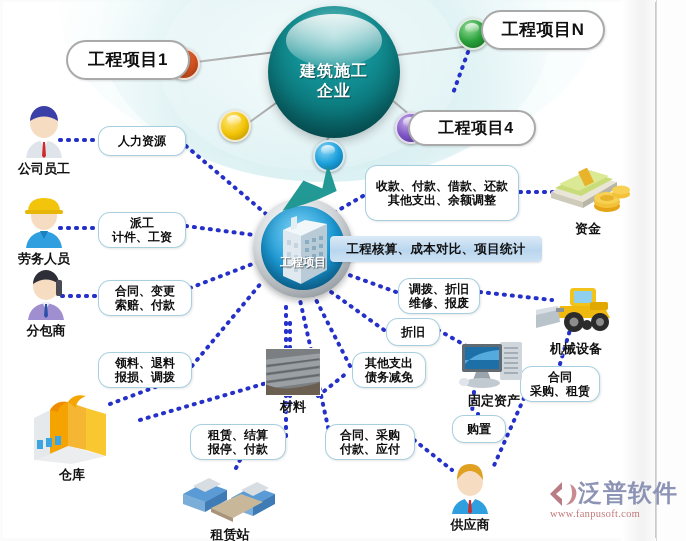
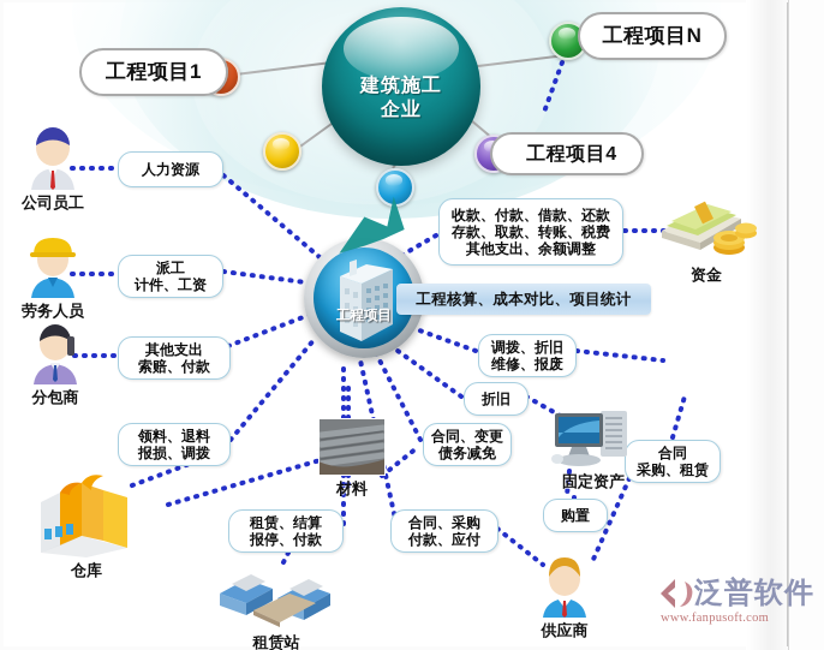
  建筑施工
  企业
  工程项目1
  工程项目N
  工程项目4
  工程项目
  人力资源
  派工
  计件、工资
- 合同、变更
+ 其他支出
  索赔、付款
  领料、退料
  报损、调拨
  租赁、结算
  报停、付款
  合同、采购
  付款、应付
  收款、付款、借款、还款
+ 存款、取款、转账、税费
  其他支出、余额调整
  调拨、折旧
  维修、报废
  折旧
- 其他支出
+ 合同、变更
  债务减免
  合同
  采购、租赁
  购置
  工程核算、成本对比、项目统计
  公司员工
  劳务人员
  分包商
  仓库
  材料
  租赁站
  供应商
  固定资产
- 机械设备
  资金
  泛普软件
  www.fanpusoft.com
